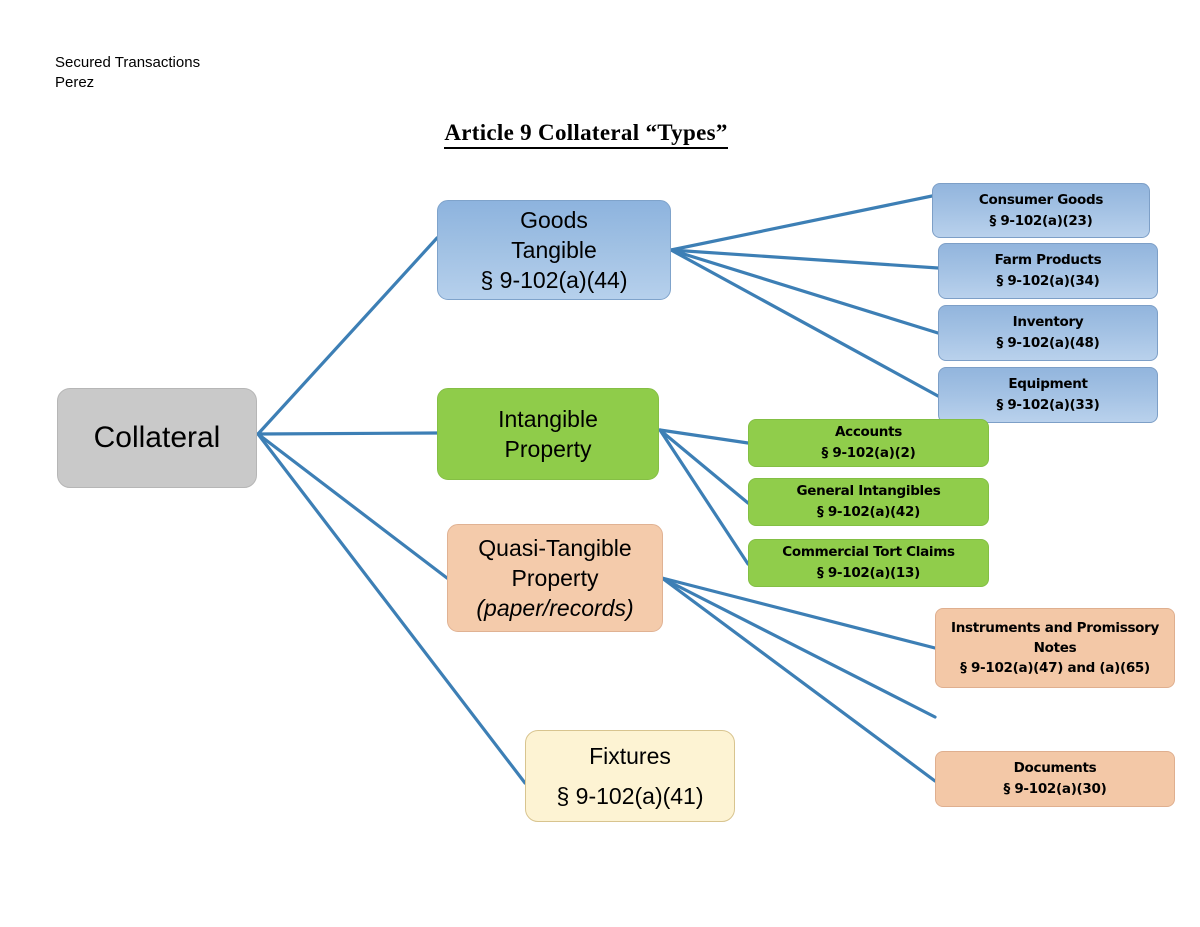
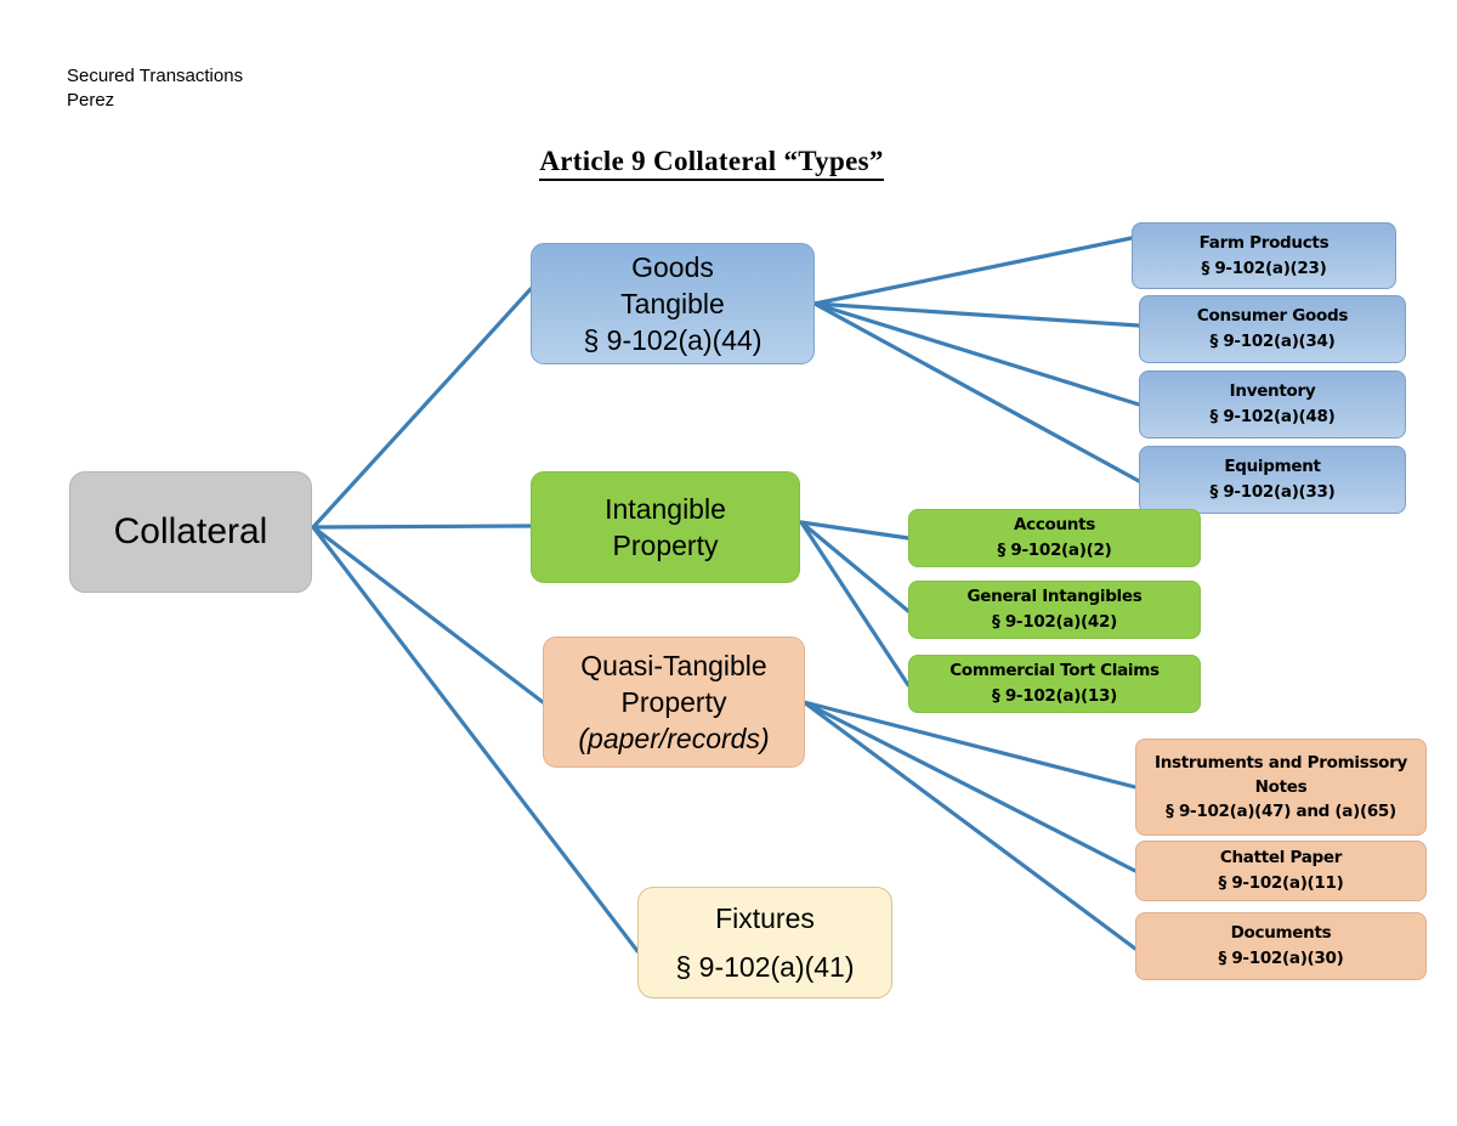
  Secured Transactions
  Perez
  Article 9 Collateral “Types”
  Collateral
  Goods
  Tangible
  § 9-102(a)(44)
  Intangible
  Property
  Quasi-Tangible
  Property
  (paper/records)
  Fixtures
  § 9-102(a)(41)
- Consumer Goods
+ Farm Products
  § 9-102(a)(23)
- Farm Products
+ Consumer Goods
  § 9-102(a)(34)
  Inventory
  § 9-102(a)(48)
  Equipment
  § 9-102(a)(33)
  Accounts
  § 9-102(a)(2)
  General Intangibles
  § 9-102(a)(42)
  Commercial Tort Claims
  § 9-102(a)(13)
  Instruments and Promissory
  Notes
  § 9-102(a)(47) and (a)(65)
+ Chattel Paper
+ § 9-102(a)(11)
  Documents
  § 9-102(a)(30)
